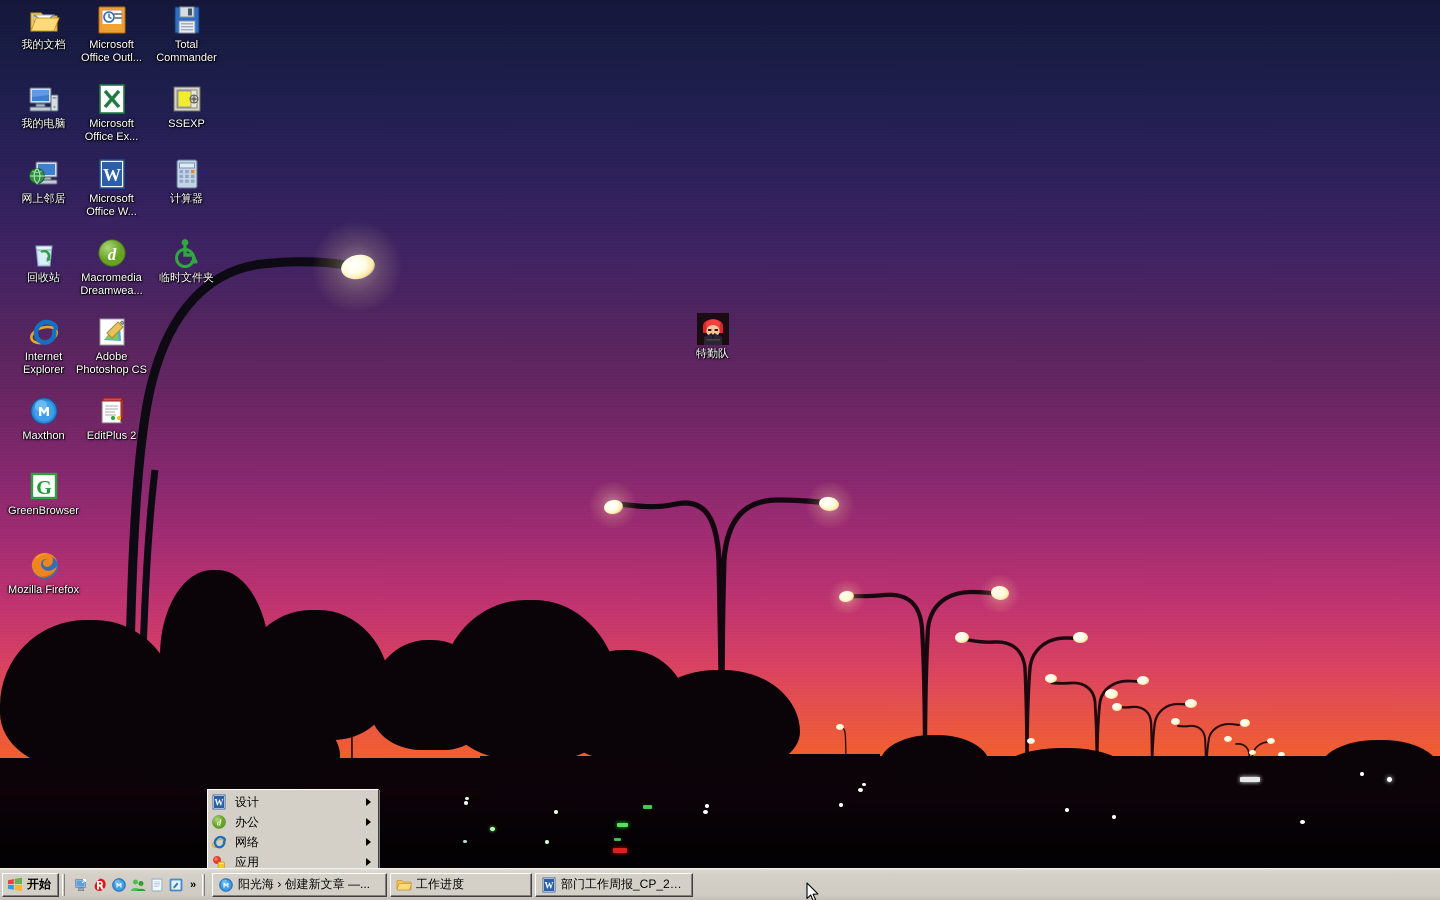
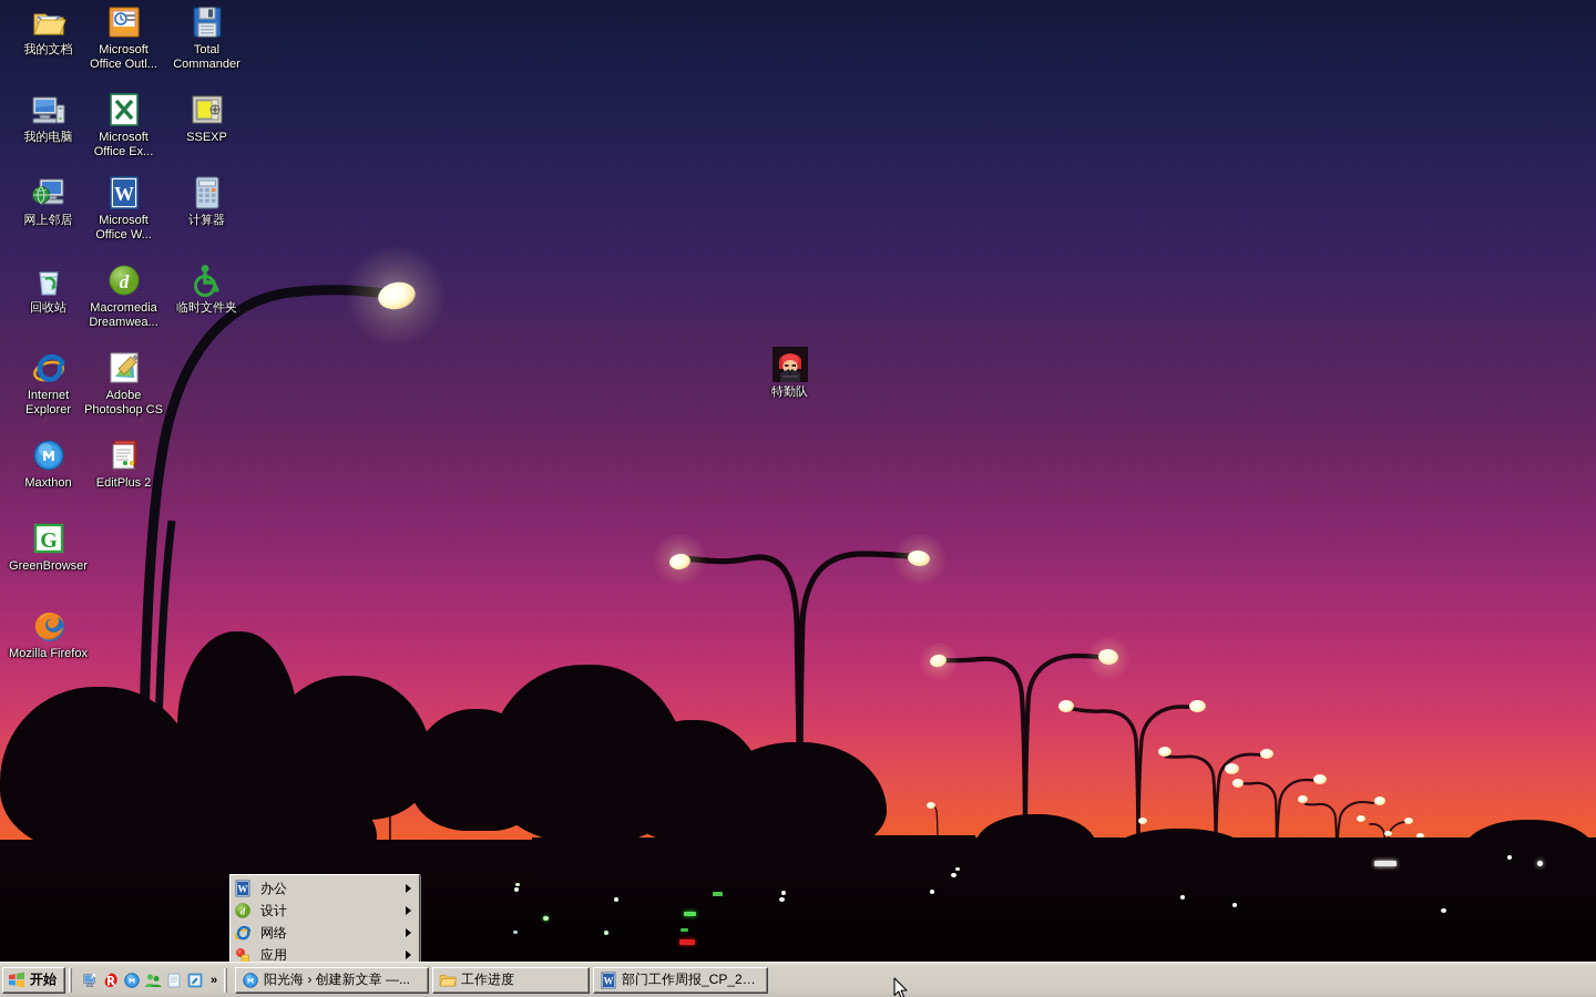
  我的文档
  Microsoft Office Outl...
  Total Commander
  我的电脑
  Microsoft Office Ex...
  SSEXP
  网上邻居
  W
  Microsoft Office W...
  计算器
  回收站
  d
  Macromedia Dreamwea...
  临时文件夹
  Internet Explorer
  Adobe Photoshop CS
  Maxthon
  EditPlus 2
  G
  GreenBrowser
  Mozilla Firefox
  特勤队
  W
- 设计
+ 办公
  d
- 办公
+ 设计
  网络
  应用
  开始
  »
  阳光海 › 创建新文章 —...
  工作进度
  W
  部门工作周报_CP_200.
